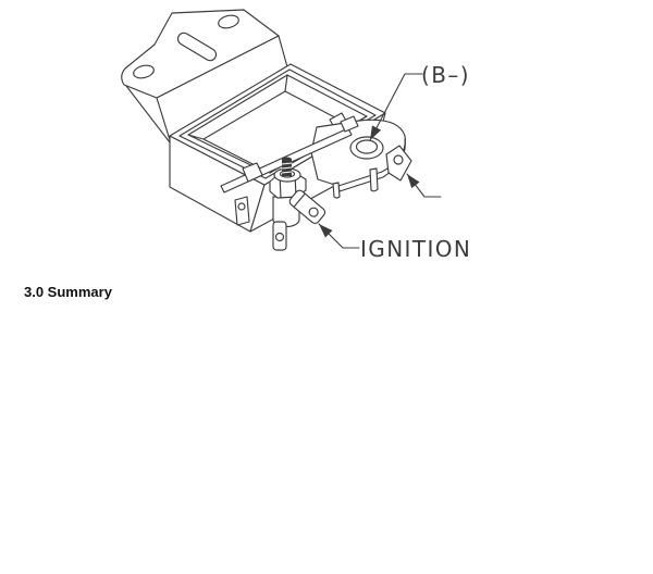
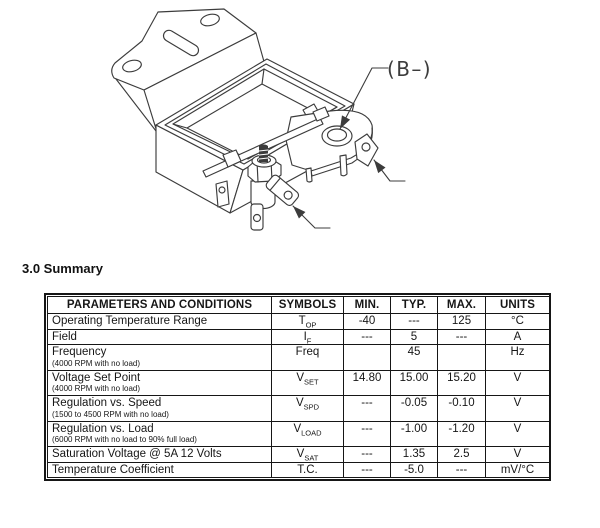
  (B–)
- IGNITION
  3.0 Summary
+ PARAMETERS AND CONDITIONS	SYMBOLS	MIN.	TYP.	MAX.	UNITS
+ Operating Temperature Range	TOP	-40	---	125	°C
+ Field	IF	---	5	---	A
+ Frequency(4000 RPM with no load)	Freq		45		Hz
+ Voltage Set Point(4000 RPM with no load)	VSET	14.80	15.00	15.20	V
+ Regulation vs. Speed(1500 to 4500 RPM with no load)	VSPD	---	-0.05	-0.10	V
+ Regulation vs. Load(6000 RPM with no load to 90% full load)	VLOAD	---	-1.00	-1.20	V
+ Saturation Voltage @ 5A 12 Volts	VSAT	---	1.35	2.5	V
+ Temperature Coefficient	T.C.	---	-5.0	---	mV/°C
